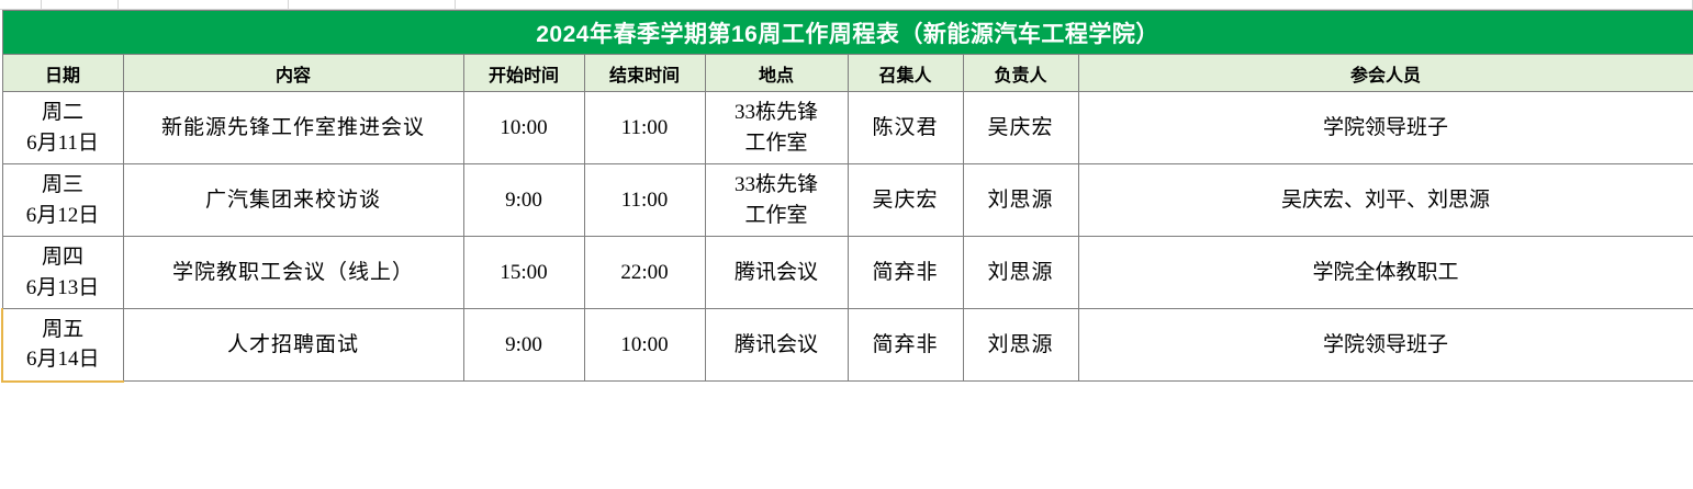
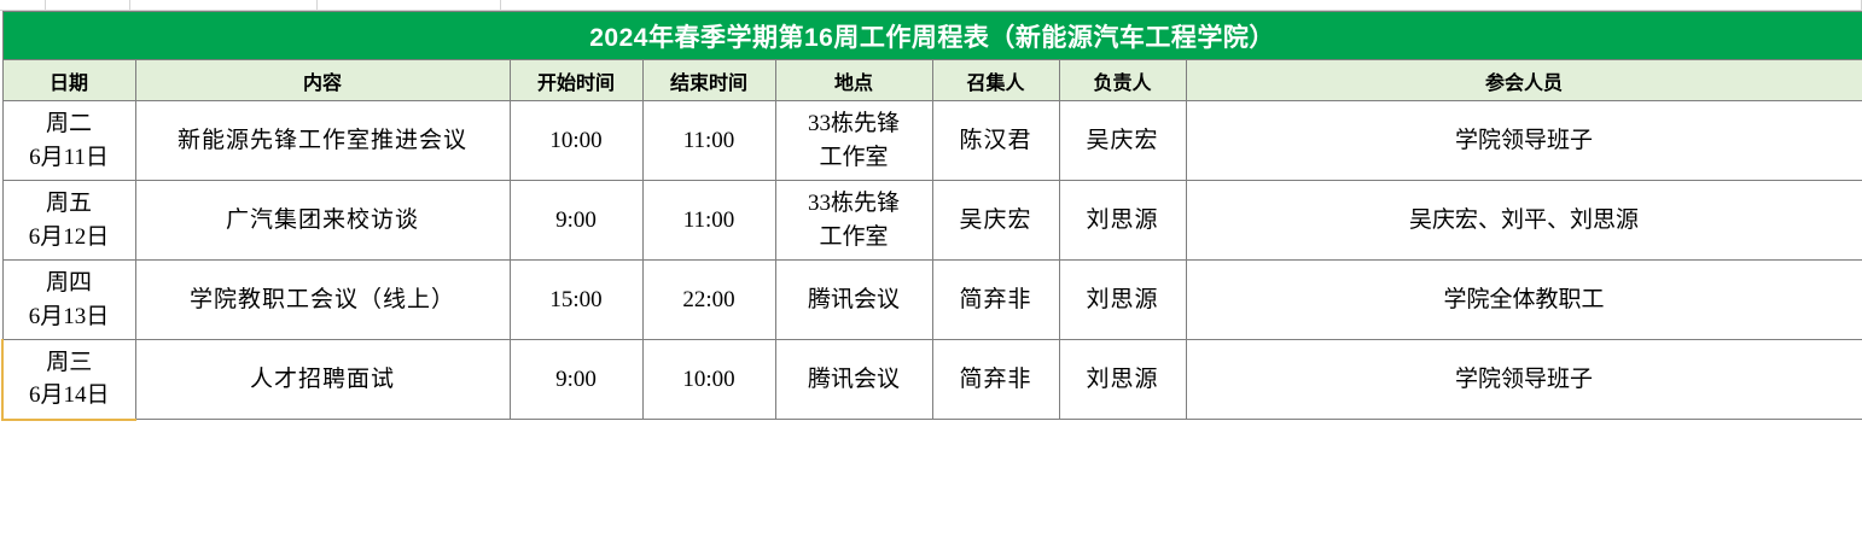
  2024年春季学期第16周工作周程表（新能源汽车工程学院）
  日期	内容	开始时间	结束时间	地点	召集人	负责人	参会人员
  周二 6月11日	新能源先锋工作室推进会议	10:00	11:00	33栋先锋 工作室	陈汉君	吴庆宏	学院领导班子
- 周三 6月12日	广汽集团来校访谈	9:00	11:00	33栋先锋 工作室	吴庆宏	刘思源	吴庆宏、刘平、刘思源
+ 周五 6月12日	广汽集团来校访谈	9:00	11:00	33栋先锋 工作室	吴庆宏	刘思源	吴庆宏、刘平、刘思源
  周四 6月13日	学院教职工会议（线上）	15:00	22:00	腾讯会议	简弃非	刘思源	学院全体教职工
- 周五 6月14日	人才招聘面试	9:00	10:00	腾讯会议	简弃非	刘思源	学院领导班子
+ 周三 6月14日	人才招聘面试	9:00	10:00	腾讯会议	简弃非	刘思源	学院领导班子
